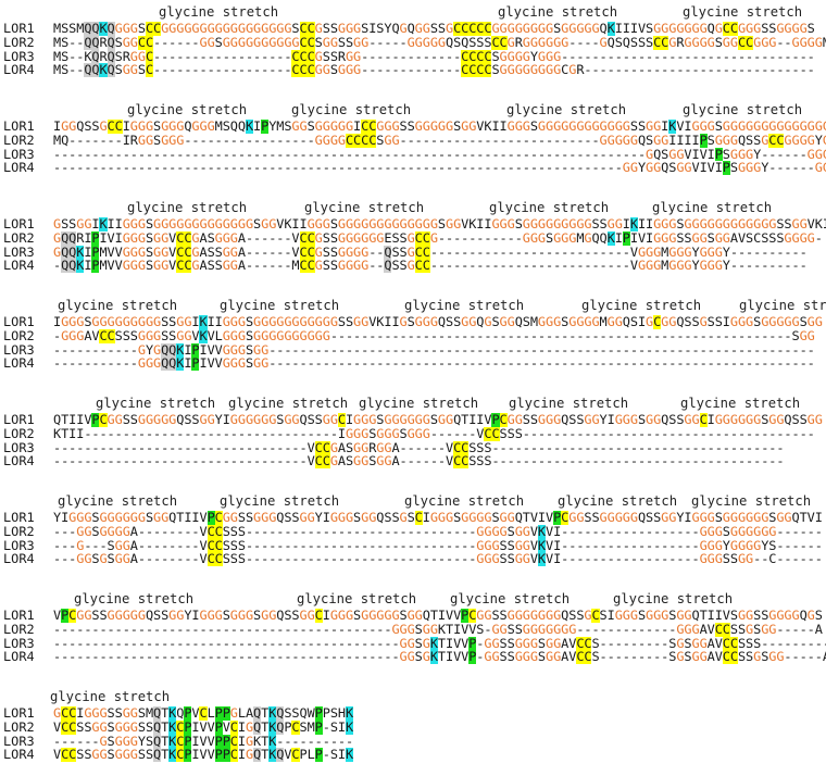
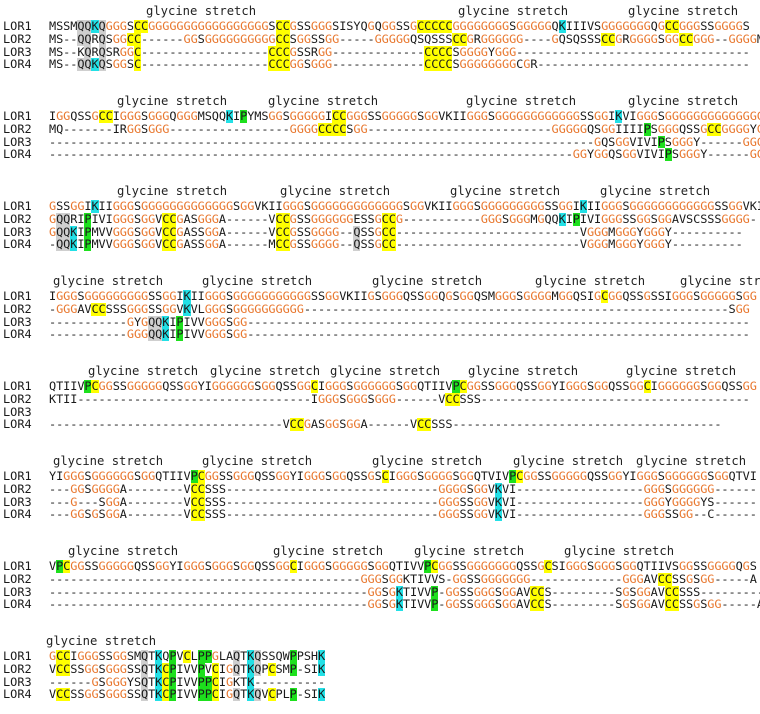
  glycine stretch
  glycine stretch
  glycine stretch
  LOR1
  MSSMQQKQGGGSCCGGGGGGGGGGGGGGGGGSCCGSSGGGSISYQGQGGSSGCCCCCGGGGGGGGSGGGGGQKIIIVSGGGGGGGQGCCGGGSSGGGGS
  LOR2
  MS--QQRQSGGCC------GGSGGGGGGGGGGCCSGGSSGG-----GGGGGQSQSSSCCGRGGGGGG----GQSQSSSCCGRGGGGSGGCCGGG--GGGG
  LOR3
  MS--KQRQSRGGC------------------CCCGSSRGG-------------CCCCSGGGGYGGG---------------------------------
  LOR4
  MS--QQKQSGGSC------------------CCCGGSGGG-------------CCCCSGGGGGGGGCGR------------------------------
  glycine stretch
  glycine stretch
  glycine stretch
  glycine stretch
  LOR1
  IGGQSSGCCIGGGSGGGQGGGMSQQKIPYMSGGSGGGGGICCGGGSSGGGGGSGGVKIIGGGSGGGGGGGGGGGGSSGGIKVIGGGSGGGGGGGGGGGGG
  LOR2
  MQ-------IRGGSGGG-----------------GGGGCCCCSGG--------------------------GGGGGQSGGIIIIPSGGGQSSGCCGGGGY
  LOR3
  -----------------------------------------------------------------------------GQSGGVIVIPSGGGY------GG
  LOR4
  --------------------------------------------------------------------------GGYGGQSGGVIVIPSGGGY------G
  glycine stretch
  glycine stretch
  glycine stretch
  glycine stretch
  LOR1
  GSSGGIKIIGGGSGGGGGGGGGGGGGSGGVKIIGGGSGGGGGGGGGGGGGSGGVKIIGGGSGGGGGGGGGSSGGIKIIGGGSGGGGGGGGGGGGSSGGVK
  LOR2
  GQQRIPIVIGGGSGGVCCGASGGGA------VCCGSSGGGGGGESSGCCG-----------GGGSGGGMGQQKIPIVIGGGSSGGSGGAVSCSSSGGGG-
  LOR3
  GQQKIPMVVGGGSGGVCCGASSGGA------VCCGSSGGGG--QSSGCC--------------------------VGGGMGGGYGGGY----------
  LOR4
  -QQKIPMVVGGGSGGVCCGASSGGA------MCCGSSGGGG--QSSGCC--------------------------VGGGMGGGYGGGY----------
  glycine stretch
  glycine stretch
  glycine stretch
  glycine stretch
  glycine str
  LOR1
  IGGGSGGGGGGGGGSSGGIKIIGGGSGGGGGGGGGGGSSGGVKIIGSGGGQSSGGQGSGGQSMGGGSGGGGMGGQSIGCGGQSSGSSIGGGSGGGGGSGG
  LOR2
  -GGGAVCCSSSGGGSSGGVKVLGGGSGGGGGGGGGG------------------------------------------------------------SGG
  LOR3
  -----------GYGQQKIPIVVGGGSGG-----------------------------------------------------------------------
  LOR4
  -----------GGGQQKIPIVVGGGSGG-----------------------------------------------------------------------
  glycine stretch
  glycine stretch
  glycine stretch
  glycine stretch
  glycine stretch
  LOR1
  QTIIVPCGGSSGGGGGQSSGGYIGGGGGGSGGQSSGGCIGGGSGGGGGGSGGQTIIVPCGGSSGGGQSSGGYIGGGSGGQSSGGCIGGGGGGSGGQSSGG
  LOR2
  KTII---------------------------------IGGGSGGGSGGG------VCCSSS--------------------------------------
  LOR3
- ---------------------------------VCCGASGGRGGA------VCCSSS--------------------------------------
  LOR4
  ---------------------------------VCCGASGGSGGA------VCCSSS--------------------------------------
  glycine stretch
  glycine stretch
  glycine stretch
  glycine stretch
  glycine stretch
  LOR1
  YIGGGSGGGGGGSGGQTIIVPCGGSSGGGQSSGGYIGGGSGGQSSGSCIGGGSGGGGSGGQTVIVPCGGSSGGGGGQSSGGYIGGGSGGGGGGSGGQTVI
  LOR2
  ---GGSGGGGA--------VCCSSS------------------------------GGGGSGGVKVI------------------GGGSGGGGGG------
  LOR3
  ---G---SGGA--------VCCSSS------------------------------GGGSSGGVKVI------------------GGGYGGGGYS------
  LOR4
  ---GGSGSGGA--------VCCSSS------------------------------GGGSSGGVKVI------------------GGGSSGG--C------
  glycine stretch
  glycine stretch
  glycine stretch
  glycine stretch
  LOR1
  VPCGGSSGGGGGQSSGGYIGGGSGGGSGGQSSGGCIGGGSGGGGGSGGQTIVVPCGGSSGGGGGGGQSSGCSIGGGSGGGSGGQTIIVSGGSSGGGGQGS
  LOR2
  --------------------------------------------GGGSGGKTIVVS-GGSSGGGGGGG-------------GGGAVCCSSGSGG-----A
  LOR3
  ---------------------------------------------GGSGKTIVVP-GGSSGGGSGGAVCCS---------SGSGGAVCCSSS--------
  LOR4
  ---------------------------------------------GGSGKTIVVP-GGSSGGGSGGAVCCS---------SGSGGAVCCSSGSGG-----
  glycine stretch
  LOR1
  GCCIGGGSSGGSMQTKQPVCLPPGLAQTKQSSQWPPSHK
  LOR2
  VCCSSGGSGGGSSQTKCPIVVPVCIGQTKQPCSMP-SIK
  LOR3
  ------GSGGGYSQTKCPIVVPPCIGKTK----------
  LOR4
  VCCSSGGSGGGSSQTKCPIVVPPCIGQTKQVCPLP-SIK
